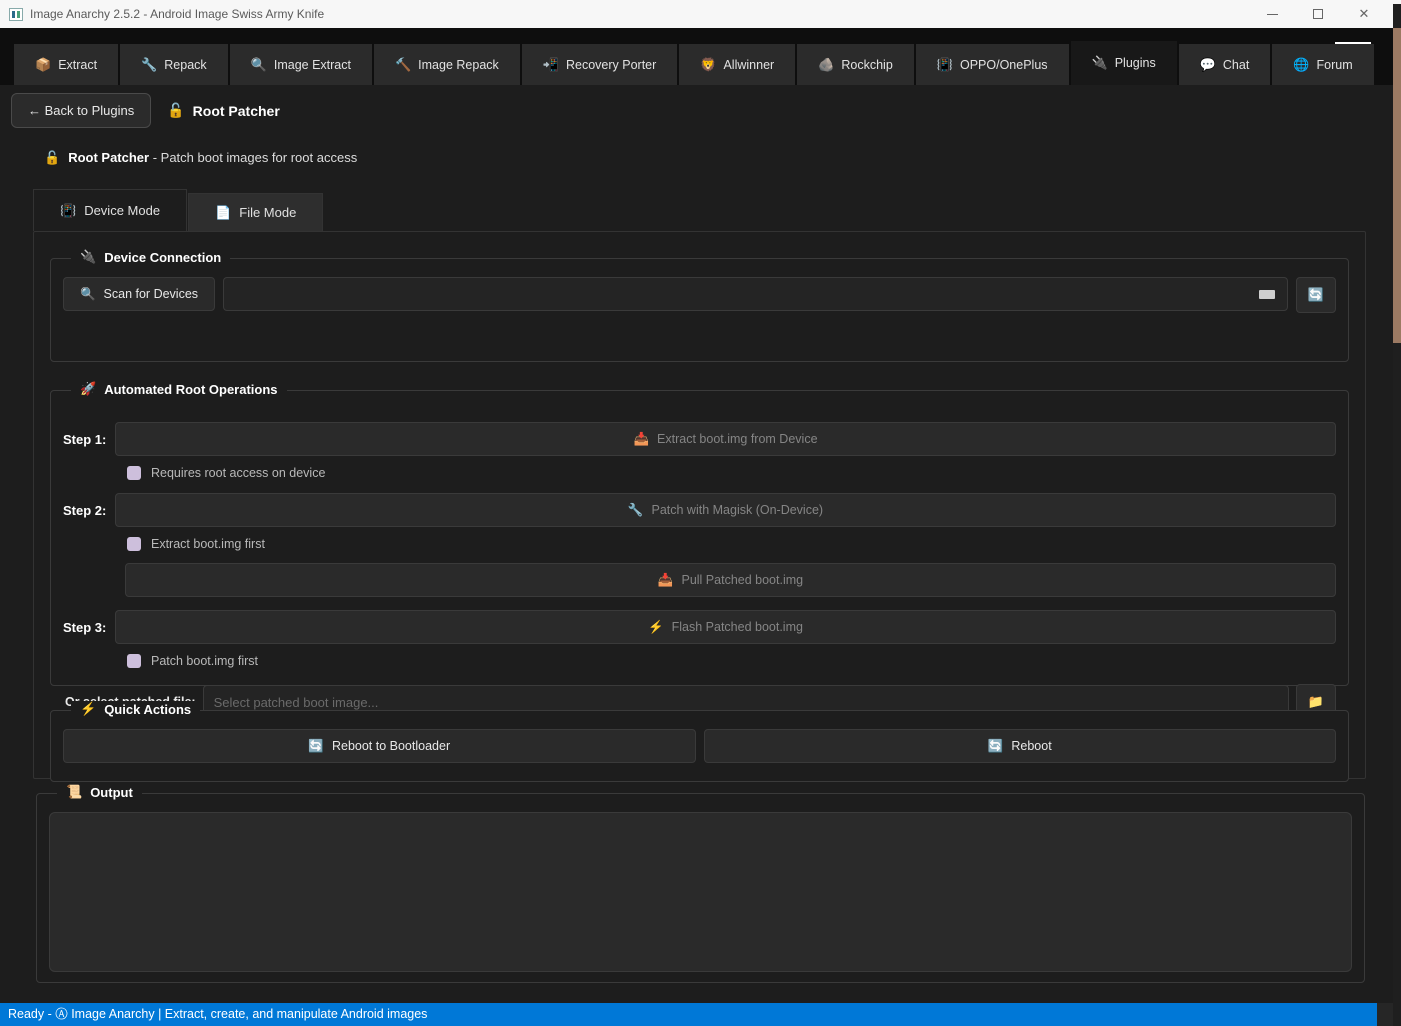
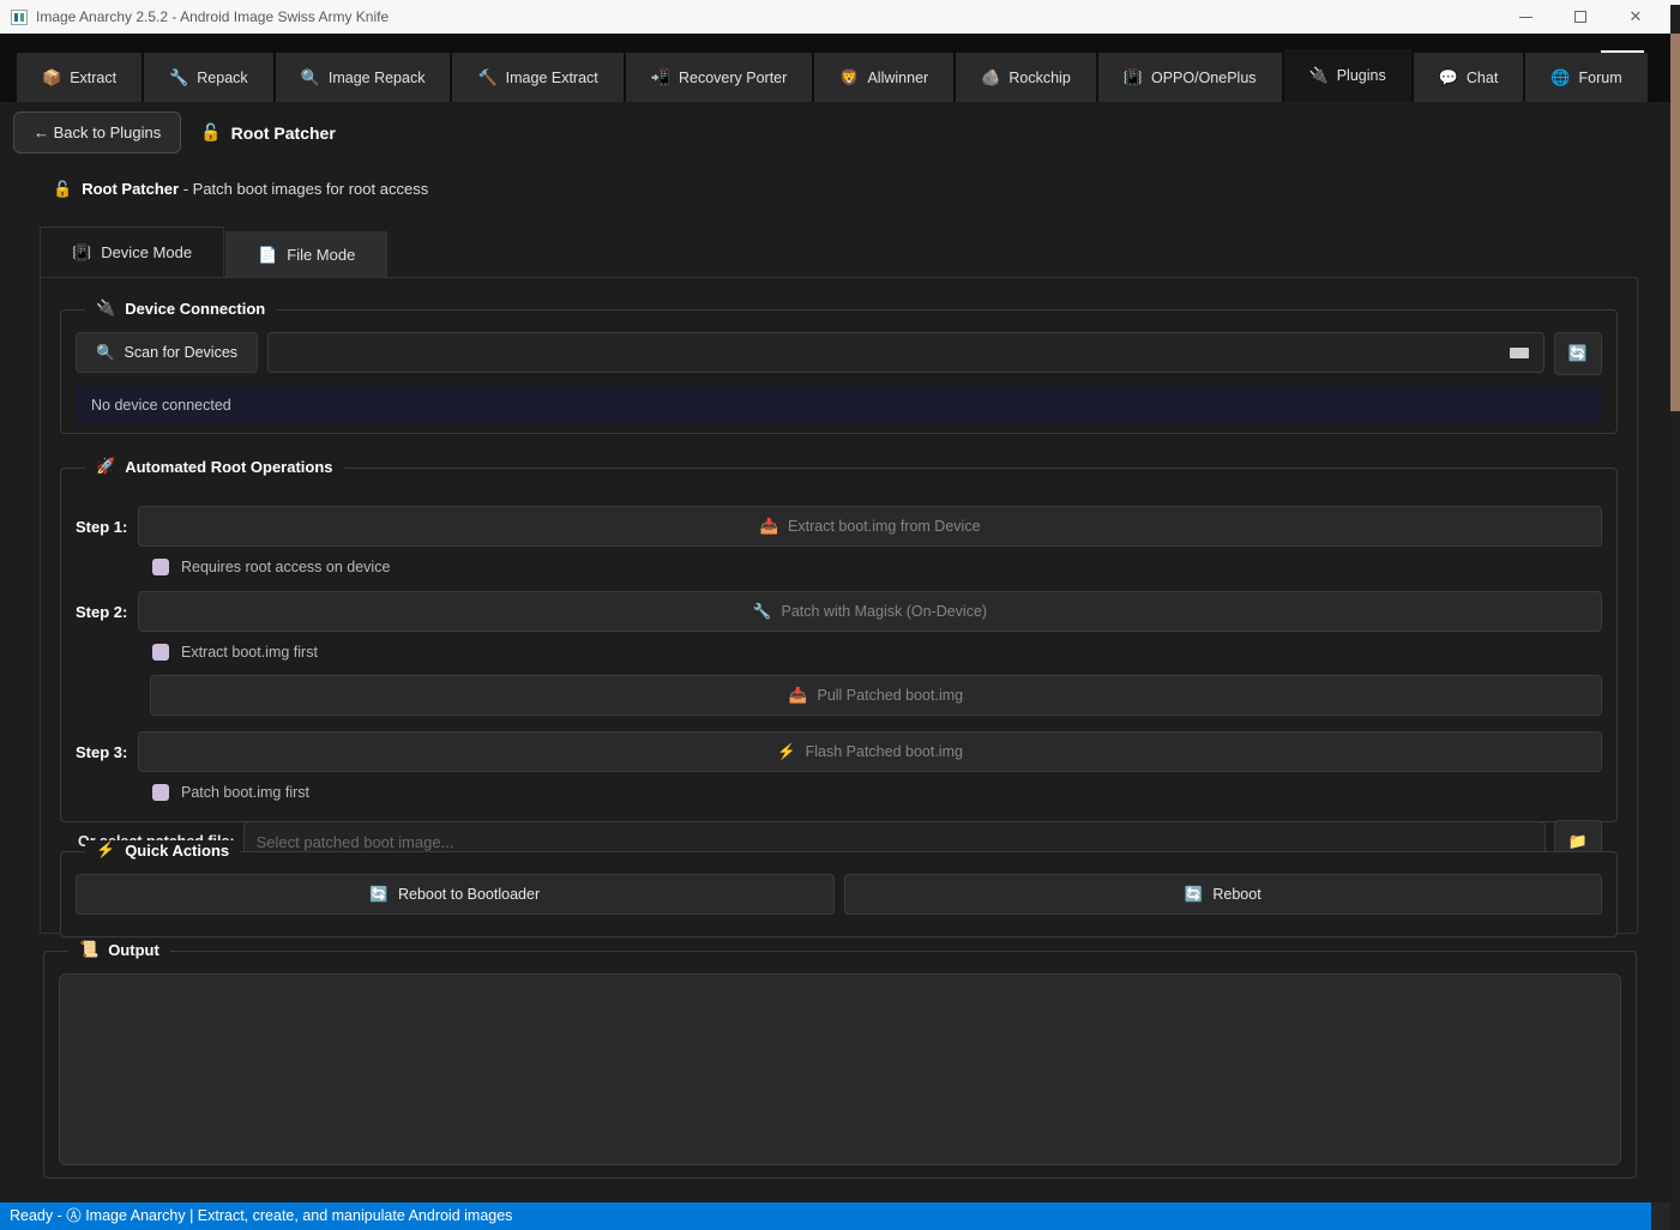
  Image Anarchy 2.5.2 - Android Image Swiss Army Knife
  ✕
  📦
  Extract
  🔧
  Repack
  🔍
- Image Extract
+ Image Repack
  🔨
- Image Repack
+ Image Extract
  📲
  Recovery Porter
  🦁
  Allwinner
  🪨
  Rockchip
  📳
  OPPO/OnePlus
  🔌
  Plugins
  💬
  Chat
  🌐
  Forum
  ← Back to Plugins
  🔓
  Root Patcher
  🔓 Root Patcher - Patch boot images for root access
  📳
  Device Mode
  📄
  File Mode
  🔌
  Device Connection
  🔍
  Scan for Devices
  🔄
+ No device connected
  🚀
  Automated Root Operations
  Step 1:
  📥
  Extract boot.img from Device
  Requires root access on device
  Step 2:
  🔧
  Patch with Magisk (On-Device)
  Extract boot.img first
  📥
  Pull Patched boot.img
  Step 3:
  ⚡
  Flash Patched boot.img
  Patch boot.img first
  Select patched boot image...
  📁
  ⚡
  Quick Actions
  🔄
  Reboot to Bootloader
  🔄
  Reboot
  📜
  Output
  Ready - Ⓐ Image Anarchy | Extract, create, and manipulate Android images
